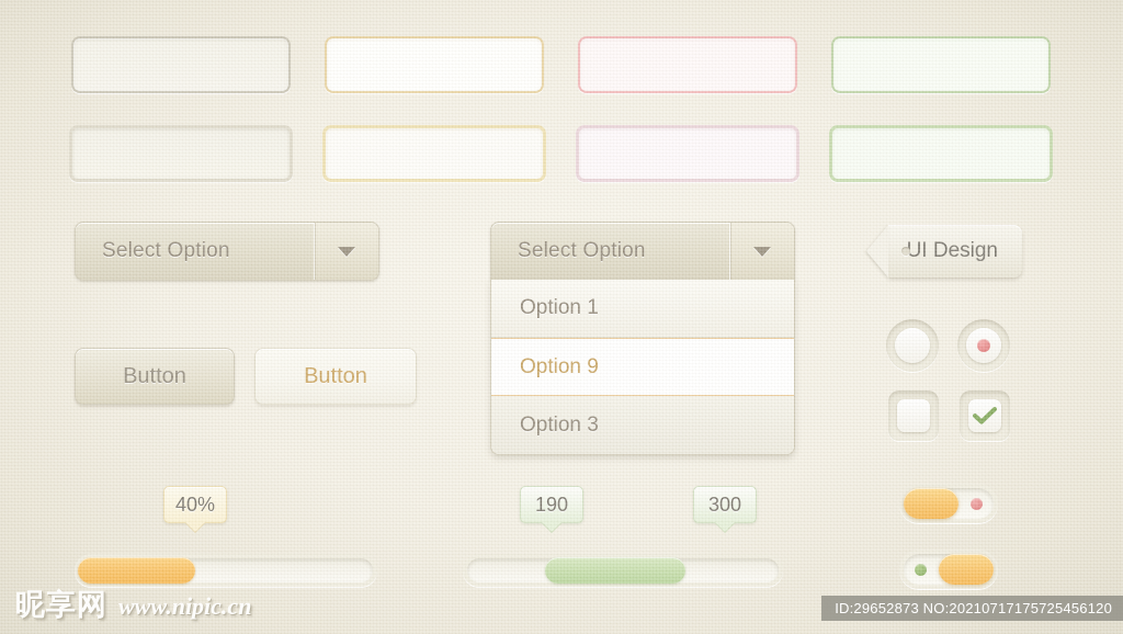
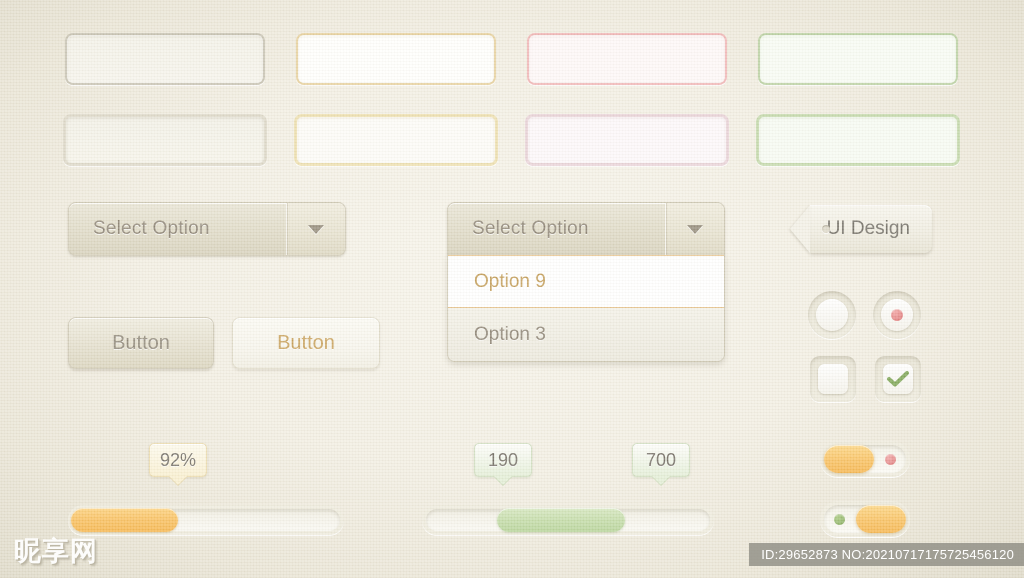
  Select Option
  Select Option
- Option 1
  Option 9
  Option 3
  UI Design
  Button
  Button
- 40%
+ 92%
  190
- 300
+ 700
  昵享网
- www.nipic.cn
  ID:29652873 NO:20210717175725456120
